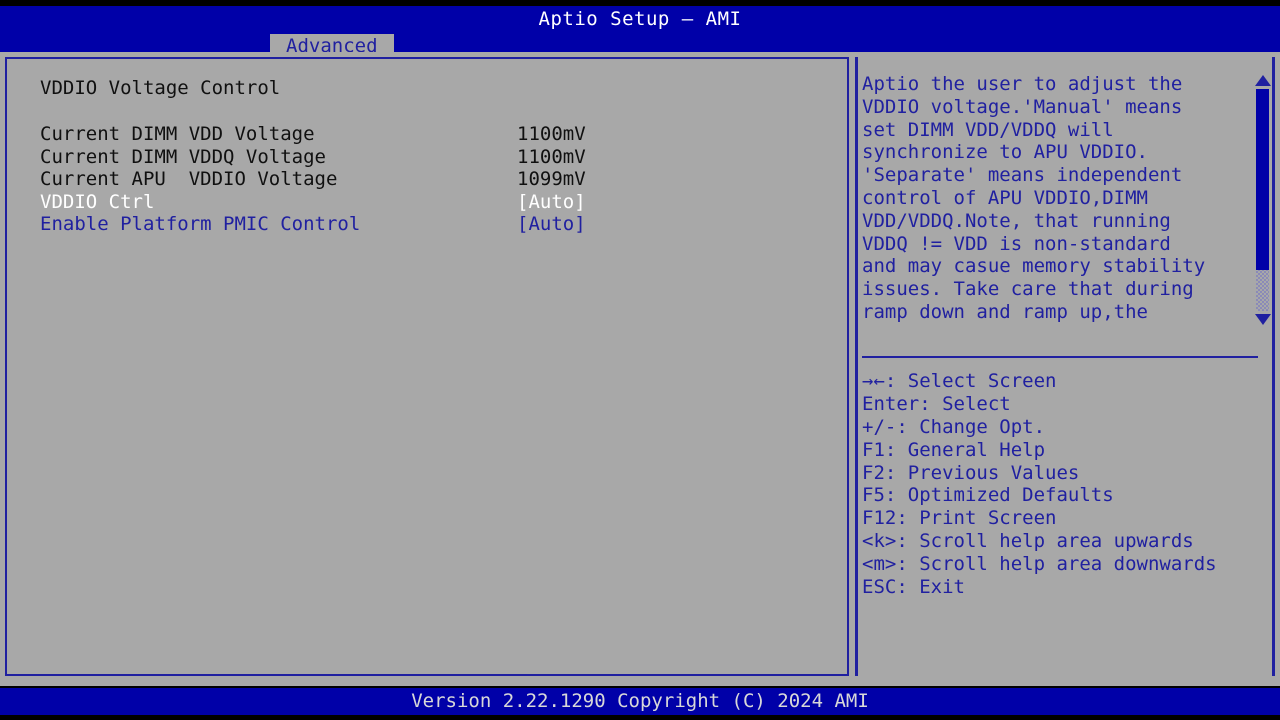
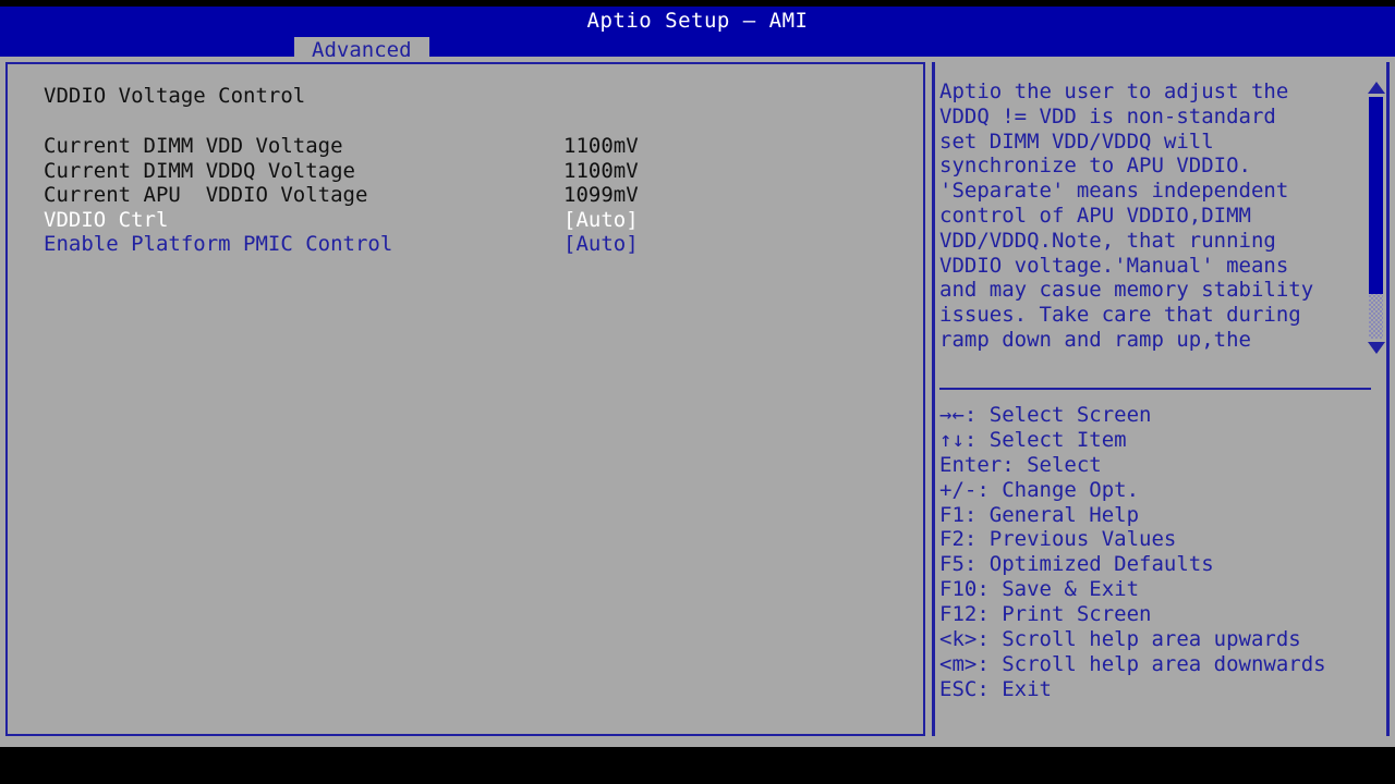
  Aptio Setup – AMI
  Advanced
  VDDIO Voltage Control
  Current DIMM VDD Voltage
  1100mV
  Current DIMM VDDQ Voltage
  1100mV
  Current APU VDDIO Voltage
  1099mV
  VDDIO Ctrl
  [Auto]
  Enable Platform PMIC Control
  [Auto]
  Aptio the user to adjust the
- VDDIO voltage.'Manual' means
+ VDDQ != VDD is non-standard
  set DIMM VDD/VDDQ will
  synchronize to APU VDDIO.
  'Separate' means independent
  control of APU VDDIO,DIMM
  VDD/VDDQ.Note, that running
- VDDQ != VDD is non-standard
+ VDDIO voltage.'Manual' means
  and may casue memory stability
  issues. Take care that during
  ramp down and ramp up,the
  →←: Select Screen
+ ↑↓: Select Item
  Enter: Select
  +/-: Change Opt.
  F1: General Help
  F2: Previous Values
  F5: Optimized Defaults
+ F10: Save & Exit
  F12: Print Screen
  <k>: Scroll help area upwards
  <m>: Scroll help area downwards
  ESC: Exit
- Version 2.22.1290 Copyright (C) 2024 AMI
